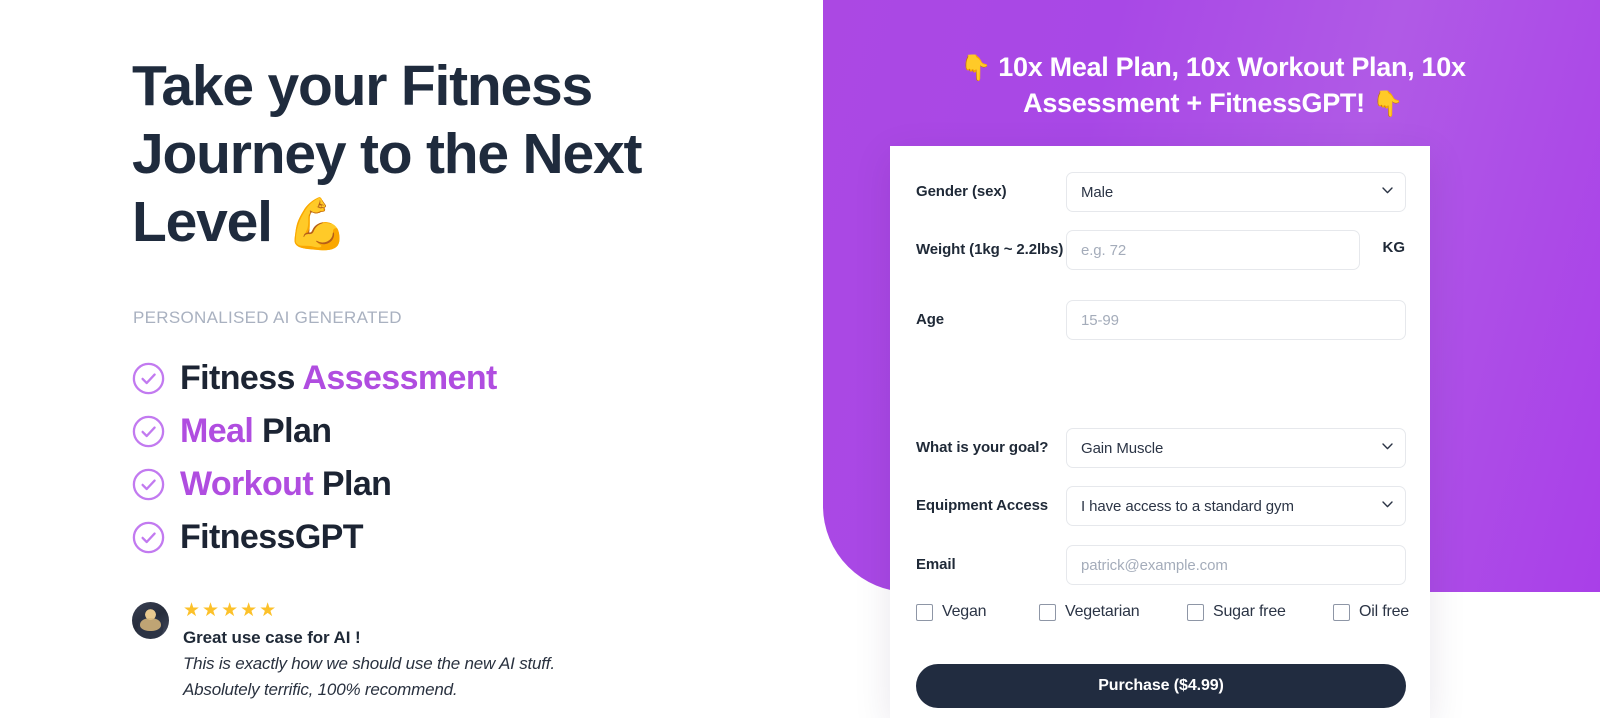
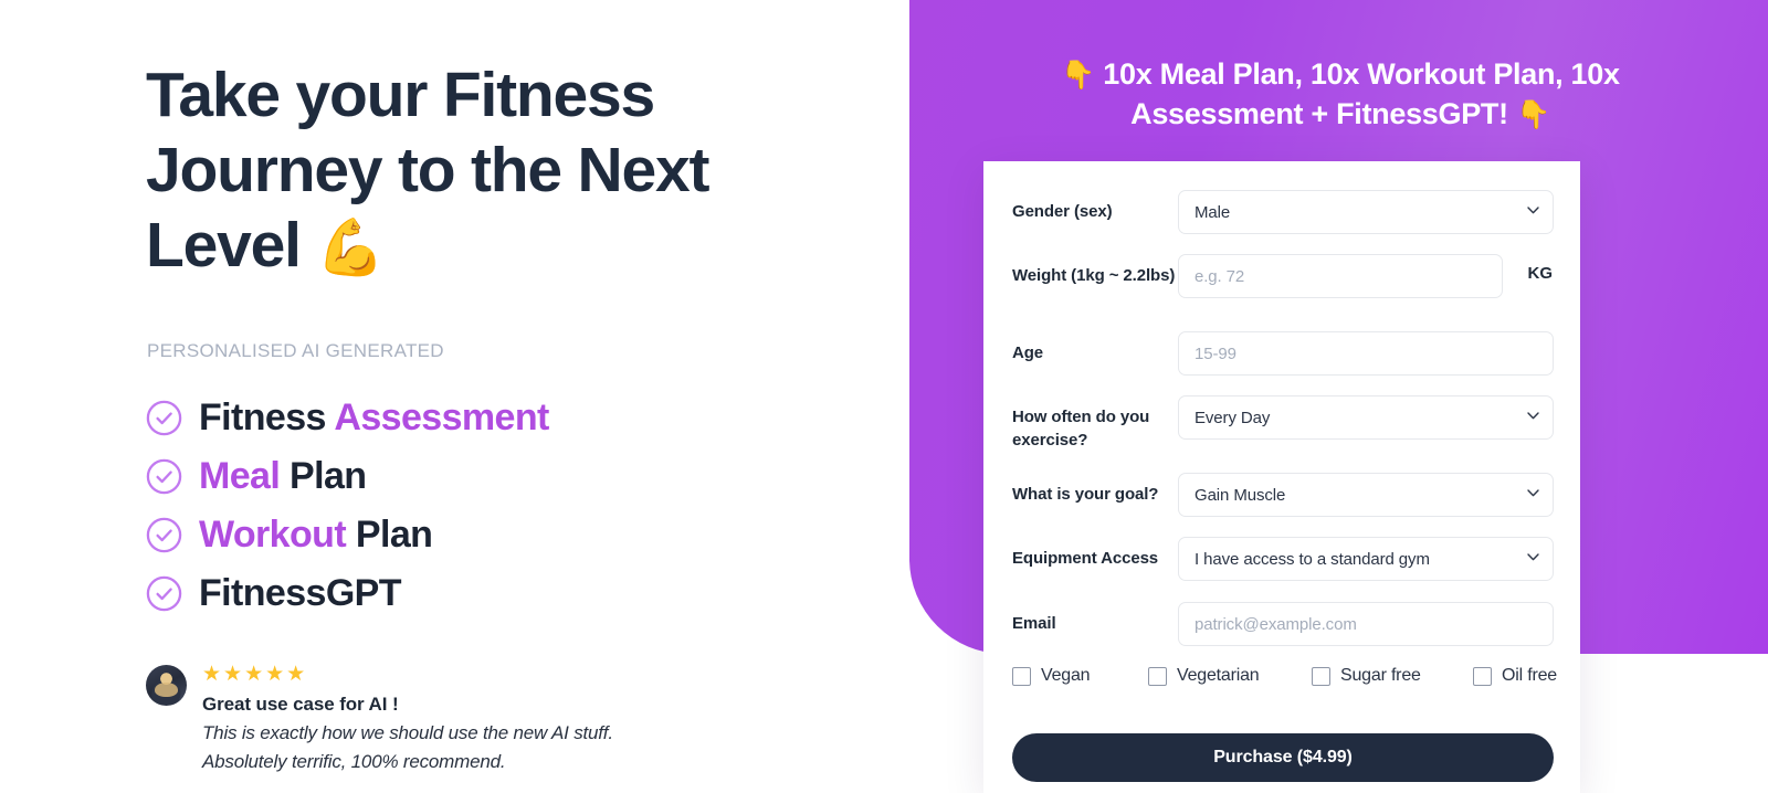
  Take your Fitness
  Journey to the Next
  Level 💪
  PERSONALISED AI GENERATED
  Fitness Assessment
  Meal Plan
  Workout Plan
  FitnessGPT
  ★★★★★
  Great use case for AI !
  This is exactly how we should use the new AI stuff.
  Absolutely terrific, 100% recommend.
  👇 10x Meal Plan, 10x Workout Plan, 10x Assessment + FitnessGPT! 👇
  Gender (sex)
  Male
  Weight (1kg ~ 2.2lbs)
  e.g. 72
  KG
  Age
  15-99
+ How often do you exercise?
+ Every Day
  What is your goal?
  Gain Muscle
  Equipment Access
  I have access to a standard gym
  Email
  patrick@example.com
  Vegan
  Vegetarian
  Sugar free
  Oil free
  Purchase ($4.99)
